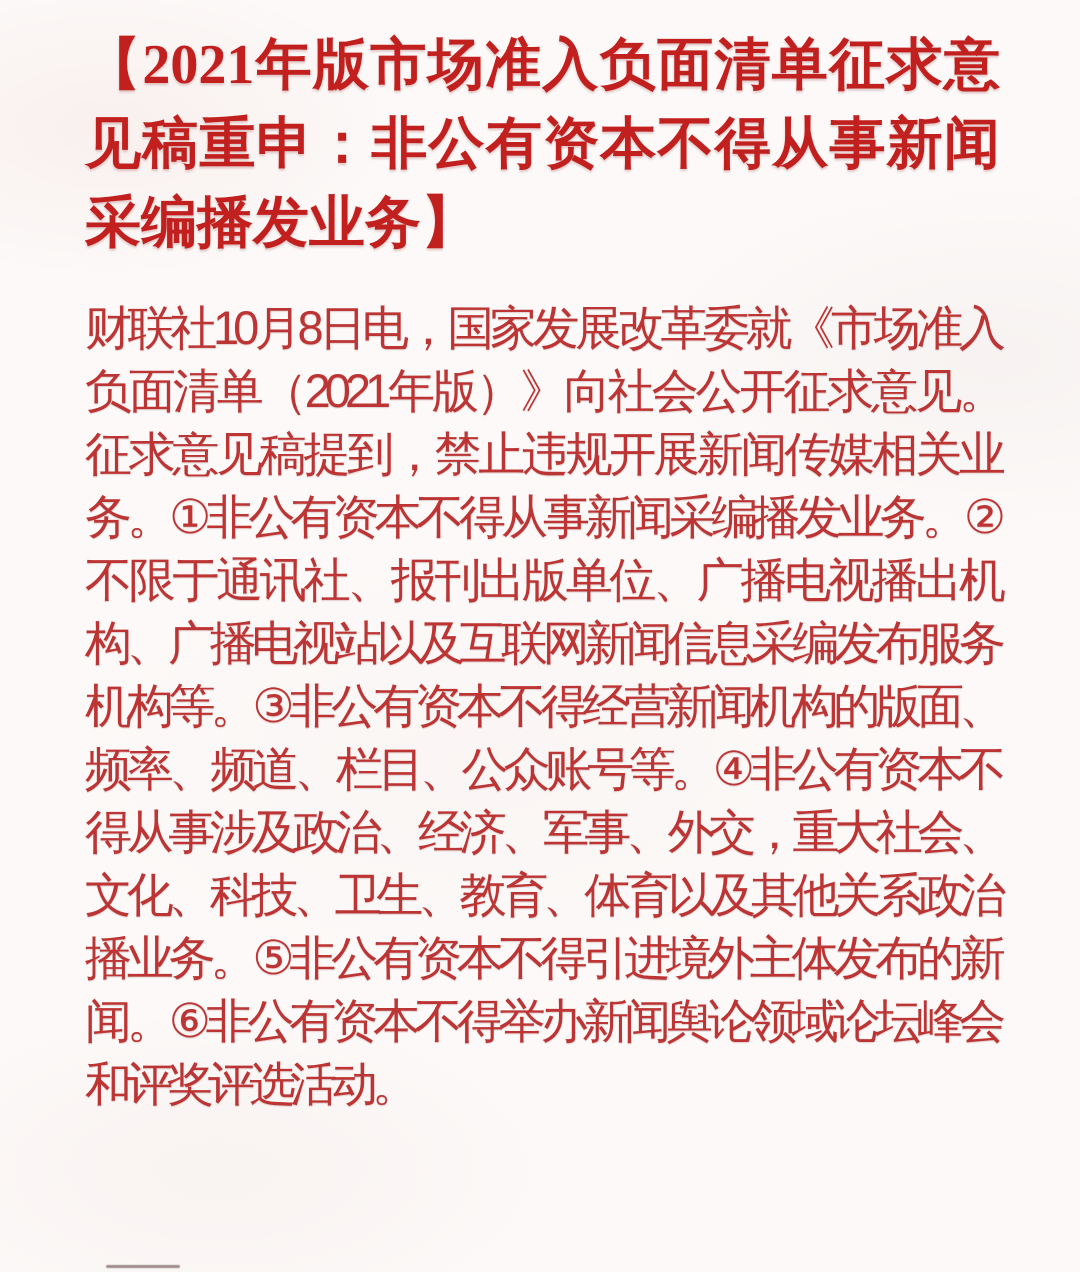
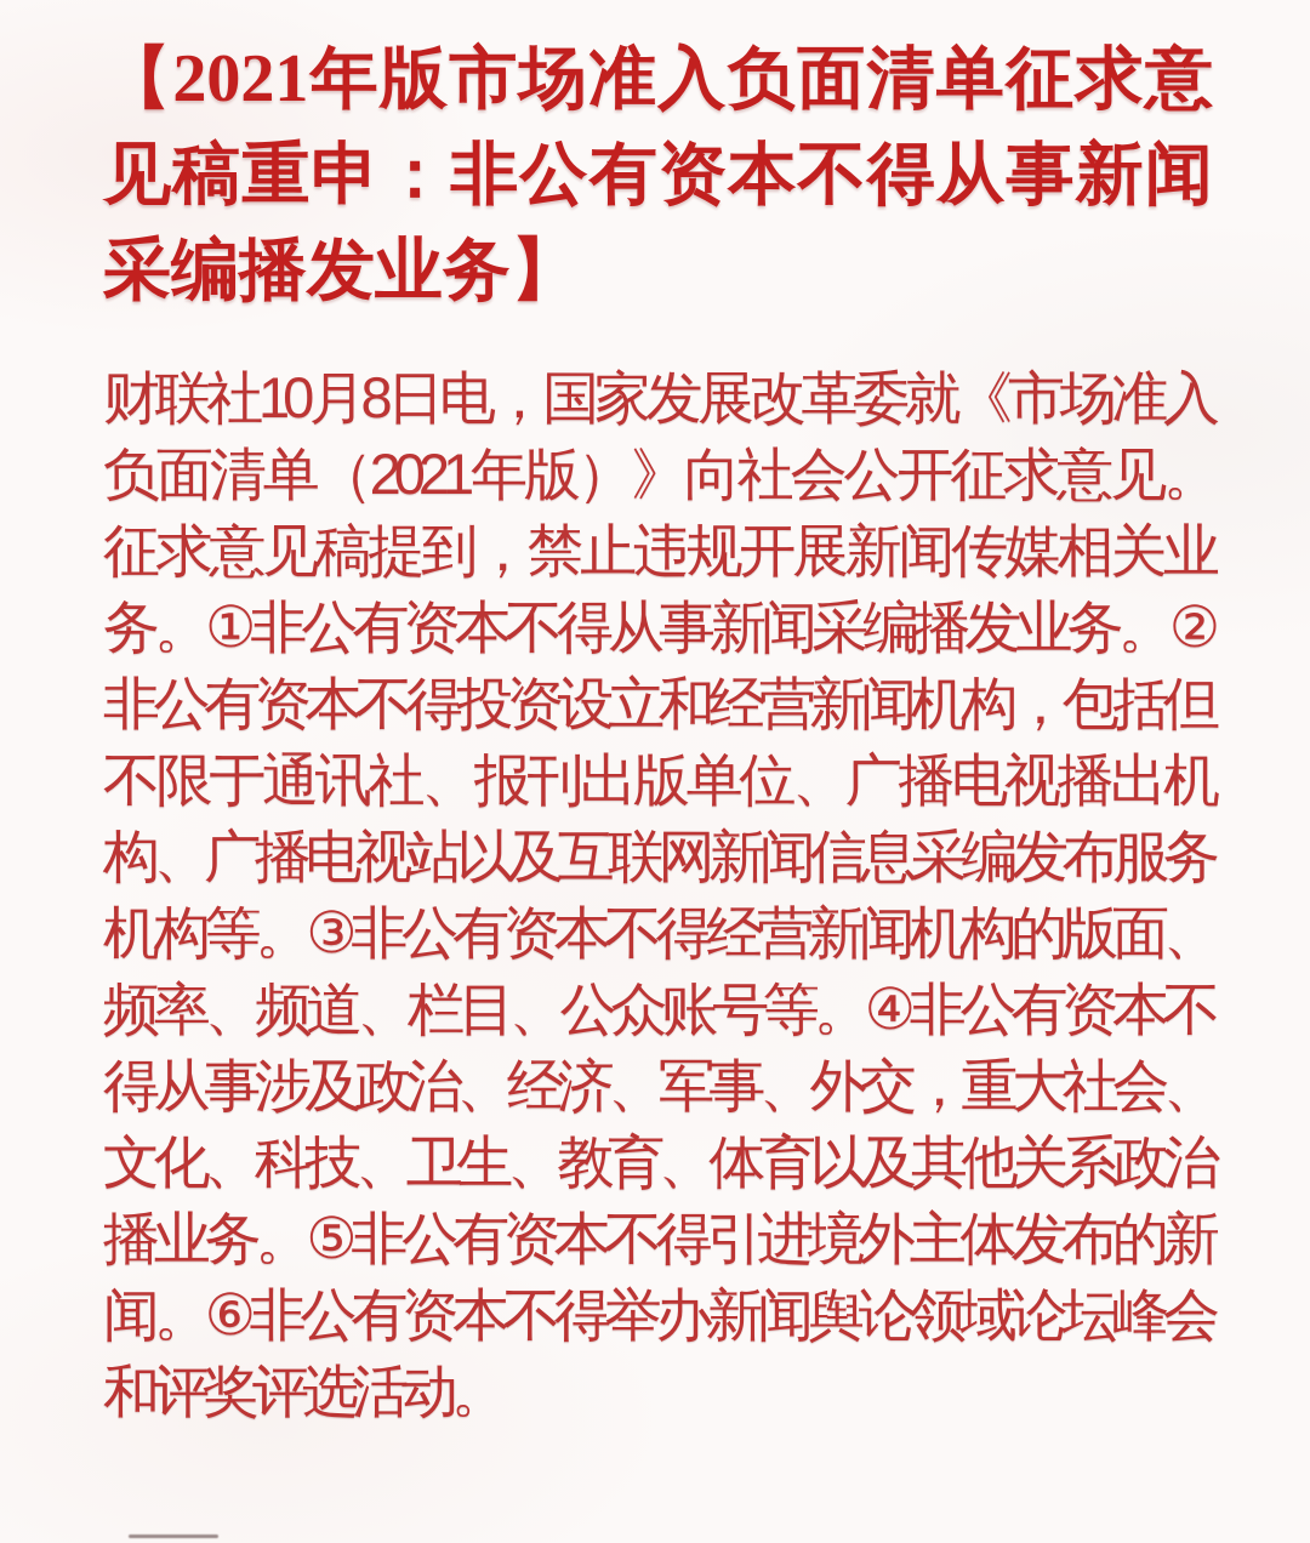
  【2021年版市场准入负面清单征求意
  见稿重申：非公有资本不得从事新闻
  采编播发业务】
  财联社10月8日电，国家发展改革委就《市场准入
  负面清单（2021年版）》向社会公开征求意见。
  征求意见稿提到，禁止违规开展新闻传媒相关业
  务。①非公有资本不得从事新闻采编播发业务。②
+ 非公有资本不得投资设立和经营新闻机构，包括但
  不限于通讯社、报刊出版单位、广播电视播出机
  构、广播电视站以及互联网新闻信息采编发布服务
  机构等。③非公有资本不得经营新闻机构的版面、
  频率、频道、栏目、公众账号等。④非公有资本不
  得从事涉及政治、经济、军事、外交，重大社会、
  文化、科技、卫生、教育、体育以及其他关系政治
  播业务。⑤非公有资本不得引进境外主体发布的新
  闻。⑥非公有资本不得举办新闻舆论领域论坛峰会
  和评奖评选活动。
